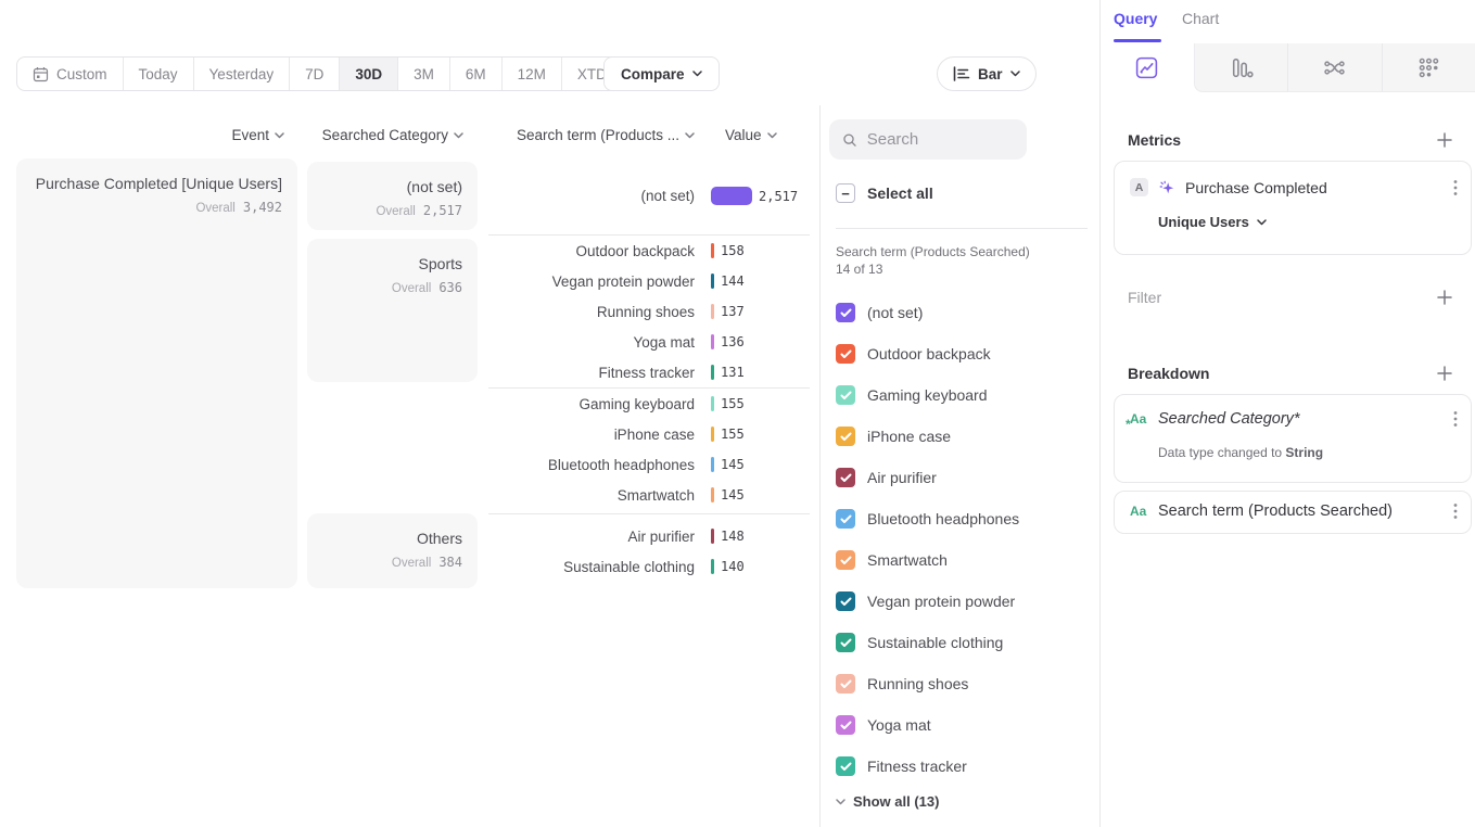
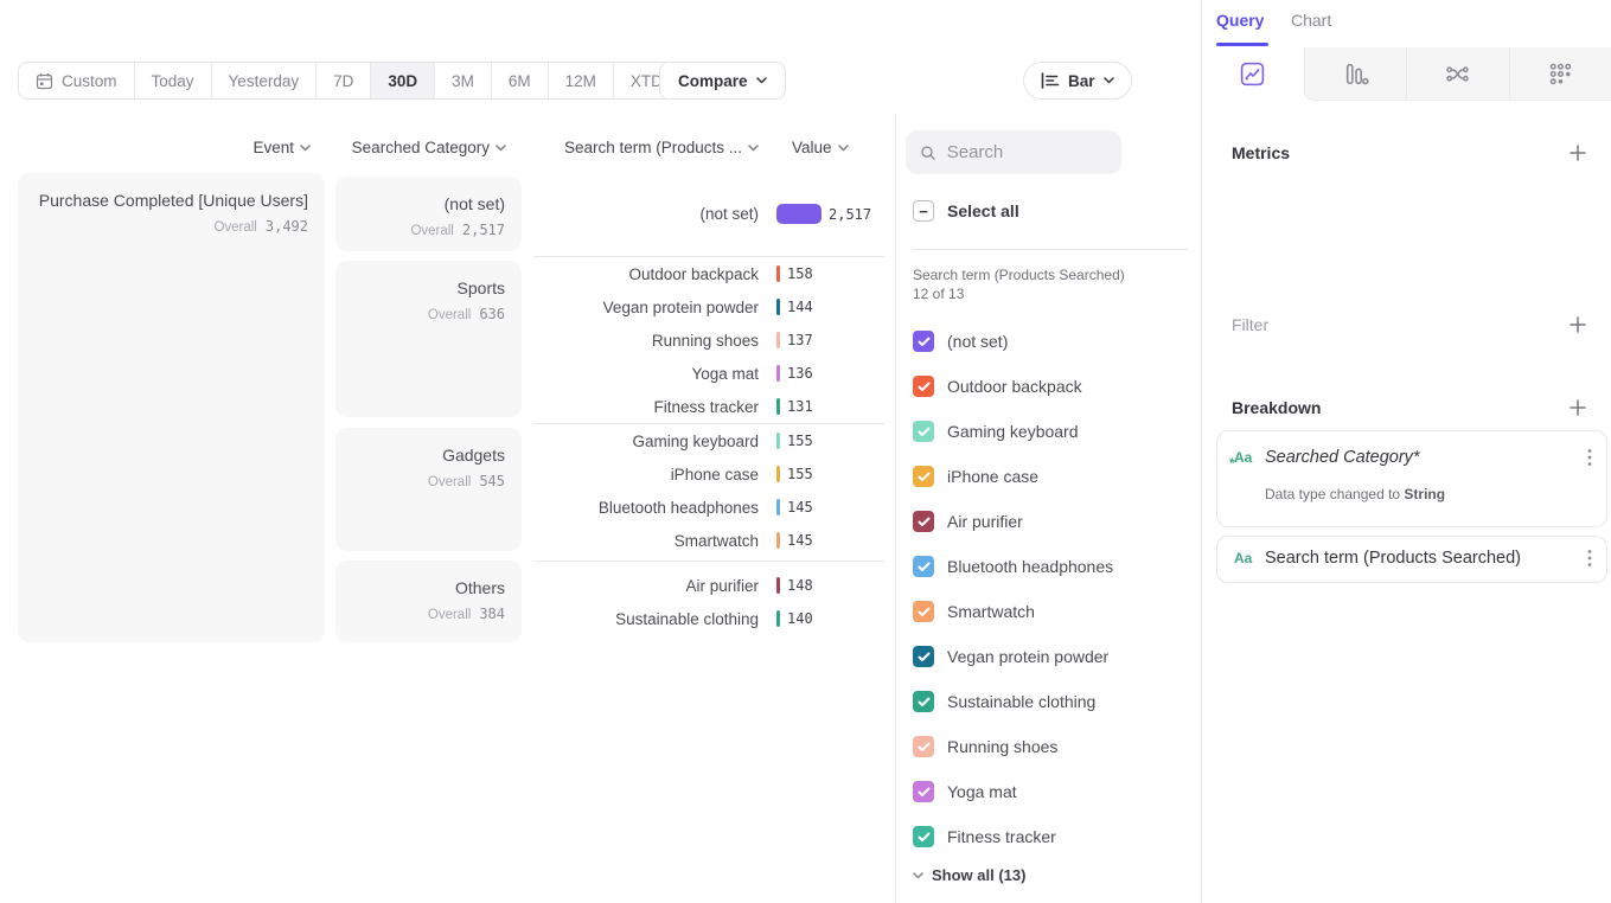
  Custom
  Today
  Yesterday
  7D
  30D
  3M
  6M
  12M
  XTD
  Compare
  Bar
  Event
  Searched Category
  Search term (Products ...
  Value
  Purchase Completed [Unique Users]
  Overall 3,492
  (not set)
  Overall 2,517
  Sports
  Overall 636
+ Gadgets
+ Overall 545
  Others
  Overall 384
  (not set)
  2,517
  Outdoor backpack
  158
  Vegan protein powder
  144
  Running shoes
  137
  Yoga mat
  136
  Fitness tracker
  131
  Gaming keyboard
  155
  iPhone case
  155
  Bluetooth headphones
  145
  Smartwatch
  145
  Air purifier
  148
  Sustainable clothing
  140
  Search
  −
  Select all
- Search term (Products Searched) 14 of 13
+ Search term (Products Searched) 12 of 13
  (not set)
  Outdoor backpack
  Gaming keyboard
  iPhone case
  Air purifier
  Bluetooth headphones
  Smartwatch
  Vegan protein powder
  Sustainable clothing
  Running shoes
  Yoga mat
  Fitness tracker
  Show all (13)
  Query
  Chart
  Metrics
- A
- Purchase Completed
- Unique Users
  Filter
  Breakdown
  Aa
  *
  Searched Category*
  Data type changed to String
  Aa
  Search term (Products Searched)
